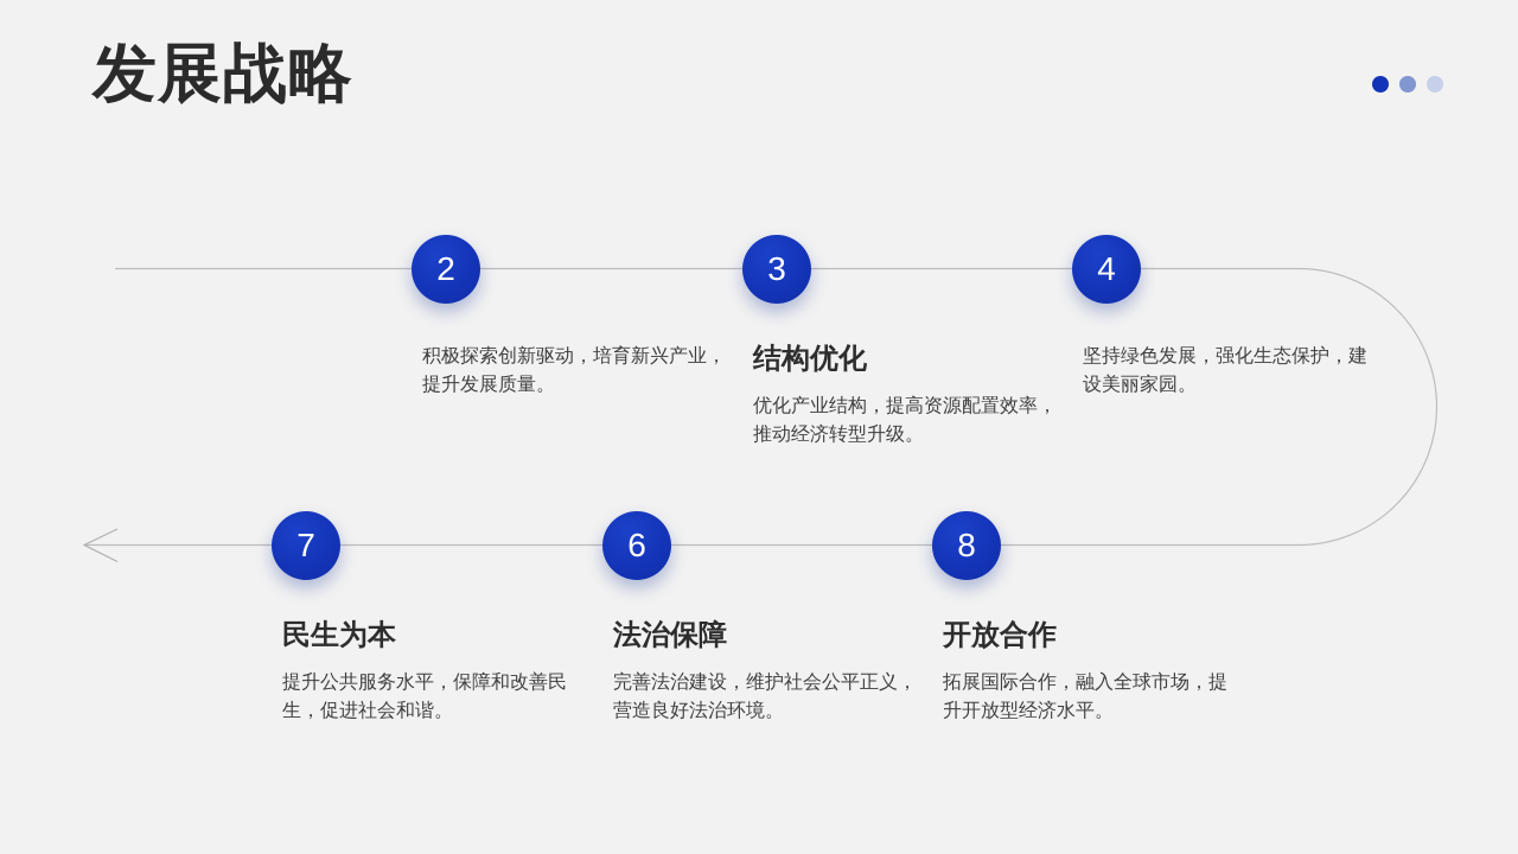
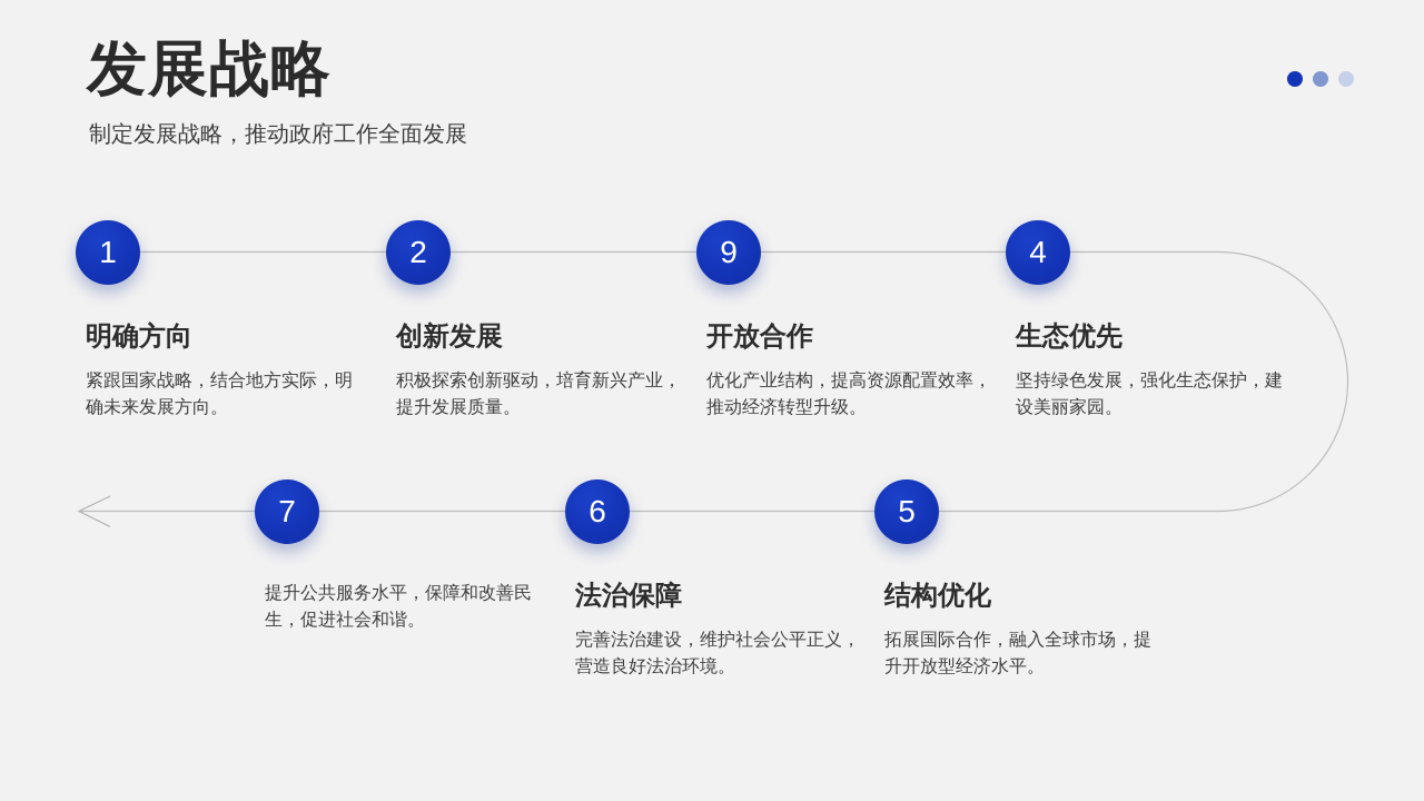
  发展战略
+ 制定发展战略，推动政府工作全面发展
+ 1
+ 明确方向
+ 紧跟国家战略，结合地方实际，明
+ 确未来发展方向。
  2
+ 创新发展
  积极探索创新驱动，培育新兴产业，
  提升发展质量。
- 3
+ 9
- 结构优化
+ 开放合作
  优化产业结构，提高资源配置效率，
  推动经济转型升级。
  4
+ 生态优先
  坚持绿色发展，强化生态保护，建
  设美丽家园。
  7
- 民生为本
  提升公共服务水平，保障和改善民
  生，促进社会和谐。
  6
  法治保障
  完善法治建设，维护社会公平正义，
  营造良好法治环境。
- 8
+ 5
- 开放合作
+ 结构优化
  拓展国际合作，融入全球市场，提
  升开放型经济水平。
